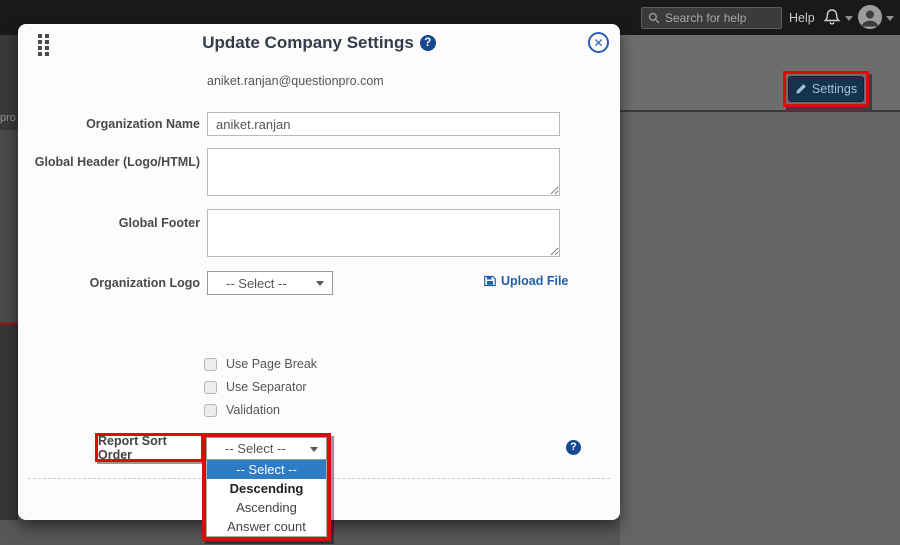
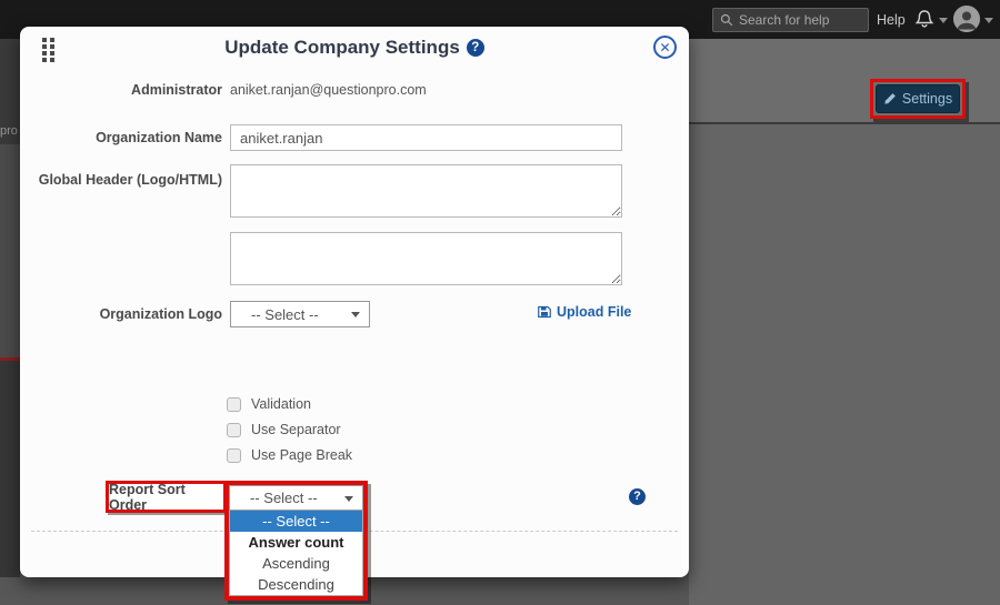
  pro
  Settings
  Search for help
  Help
  Update Company Settings
+ Administrator
  aniket.ranjan@questionpro.com
  Organization Name
  aniket.ranjan
  Global Header (Logo/HTML)
- Global Footer
  Organization Logo
  -- Select --
  Upload File
- Use Page Break
+ Validation
  Use Separator
- Validation
+ Use Page Break
  Report Sort Order
  -- Select --
  -- Select --
- Descending
+ Answer count
  Ascending
- Answer count
+ Descending
